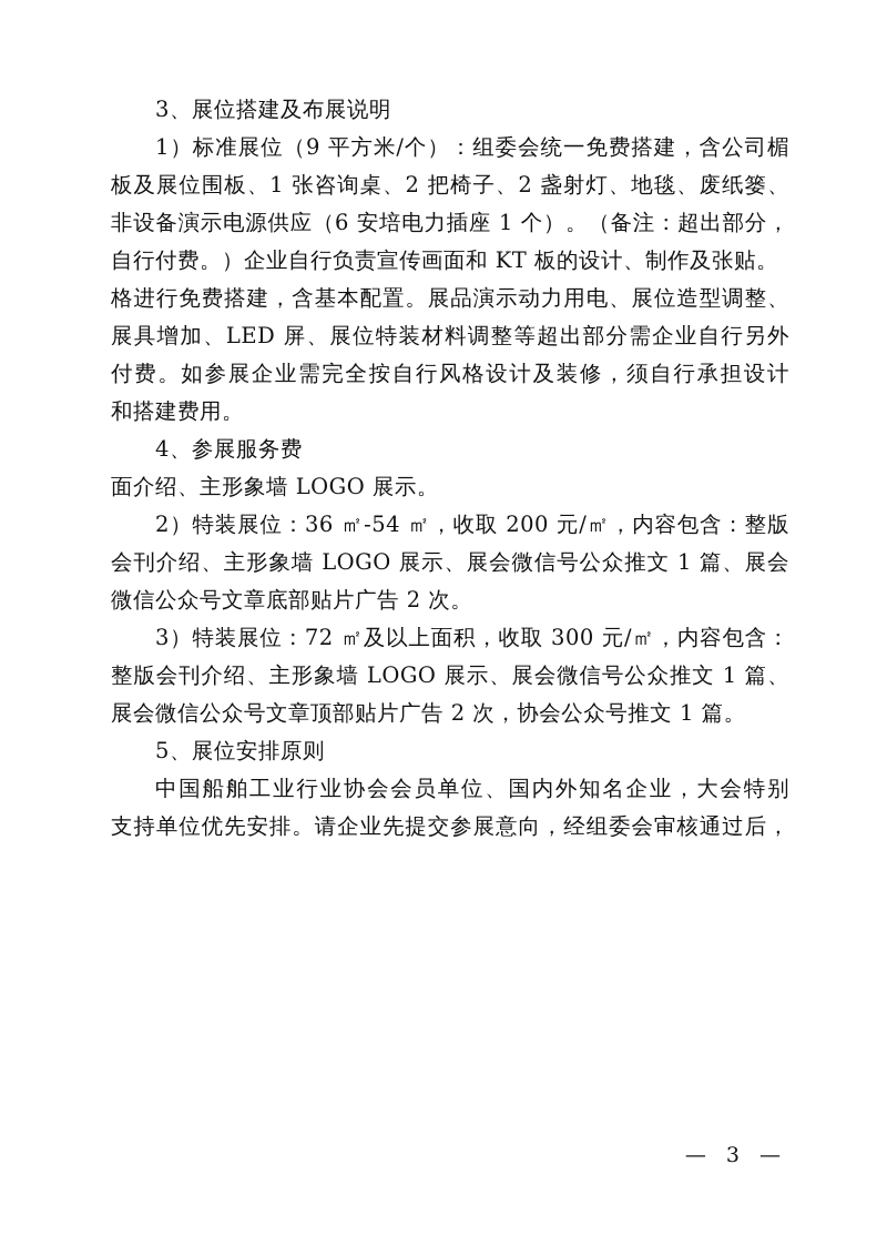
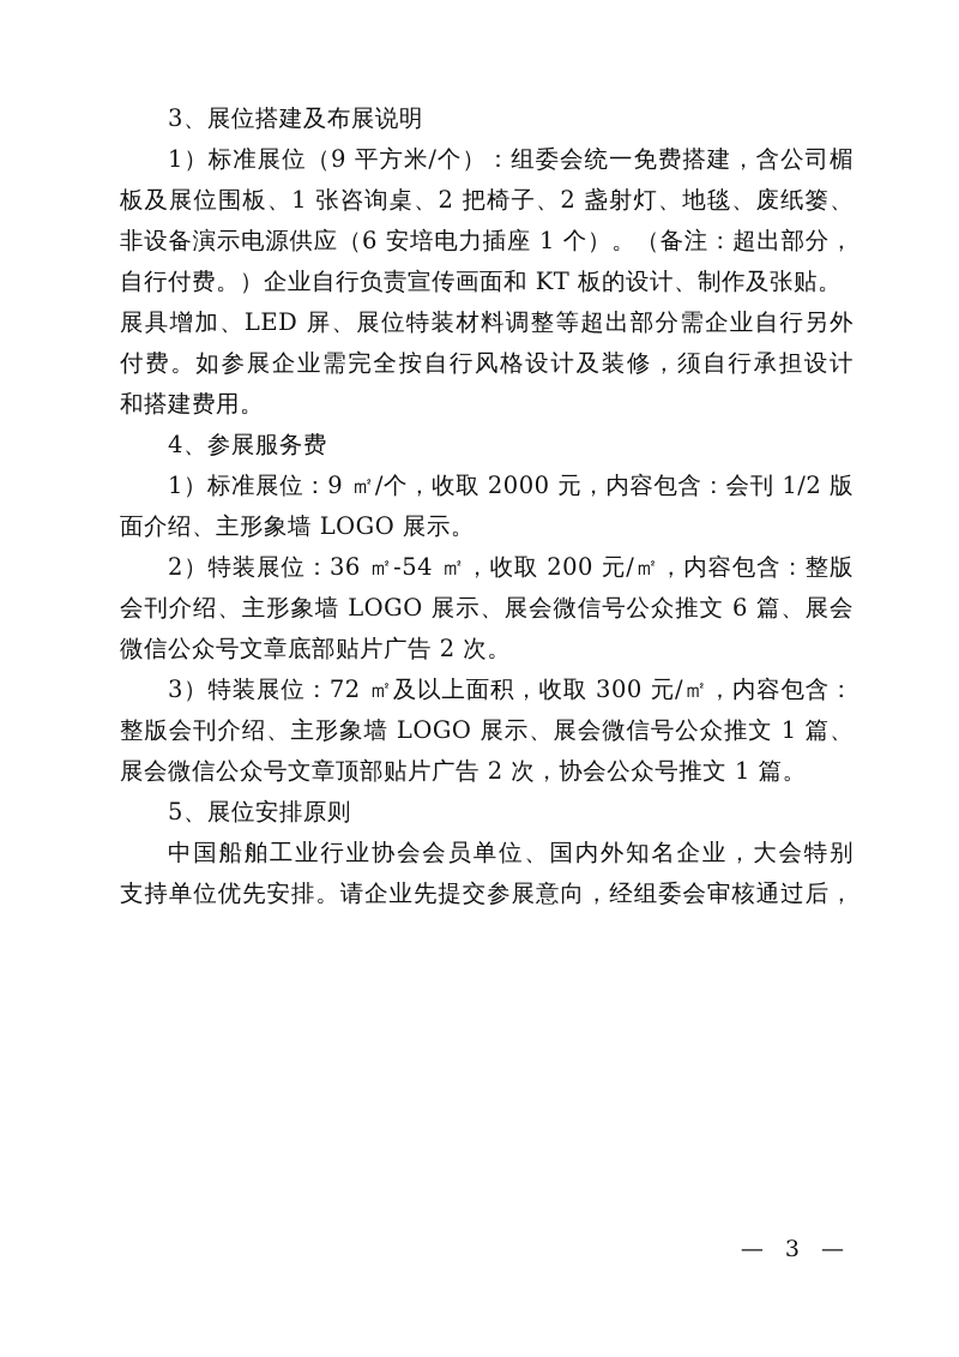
  3、展位搭建及布展说明
  1）标准展位（9 平方米/个）：组委会统一免费搭建，含公司楣
  板及展位围板、1 张咨询桌、2 把椅子、2 盏射灯、地毯、废纸篓、
  非设备演示电源供应（6 安培电力插座 1 个）。（备注：超出部分，
  自行付费。）企业自行负责宣传画面和 KT 板的设计、制作及张贴。
- 格进行免费搭建，含基本配置。展品演示动力用电、展位造型调整、
  展具增加、LED 屏、展位特装材料调整等超出部分需企业自行另外
  付费。如参展企业需完全按自行风格设计及装修，须自行承担设计
  和搭建费用。
  4、参展服务费
+ 1）标准展位：9 ㎡/个，收取 2000 元，内容包含：会刊 1/2 版
  面介绍、主形象墙 LOGO 展示。
  2）特装展位：36 ㎡-54 ㎡，收取 200 元/㎡，内容包含：整版
- 会刊介绍、主形象墙 LOGO 展示、展会微信号公众推文 1 篇、展会
+ 会刊介绍、主形象墙 LOGO 展示、展会微信号公众推文 6 篇、展会
  微信公众号文章底部贴片广告 2 次。
  3）特装展位：72 ㎡及以上面积，收取 300 元/㎡，内容包含：
  整版会刊介绍、主形象墙 LOGO 展示、展会微信号公众推文 1 篇、
  展会微信公众号文章顶部贴片广告 2 次，协会公众号推文 1 篇。
  5、展位安排原则
  中国船舶工业行业协会会员单位、国内外知名企业，大会特别
  支持单位优先安排。请企业先提交参展意向，经组委会审核通过后，
  — 3 —
